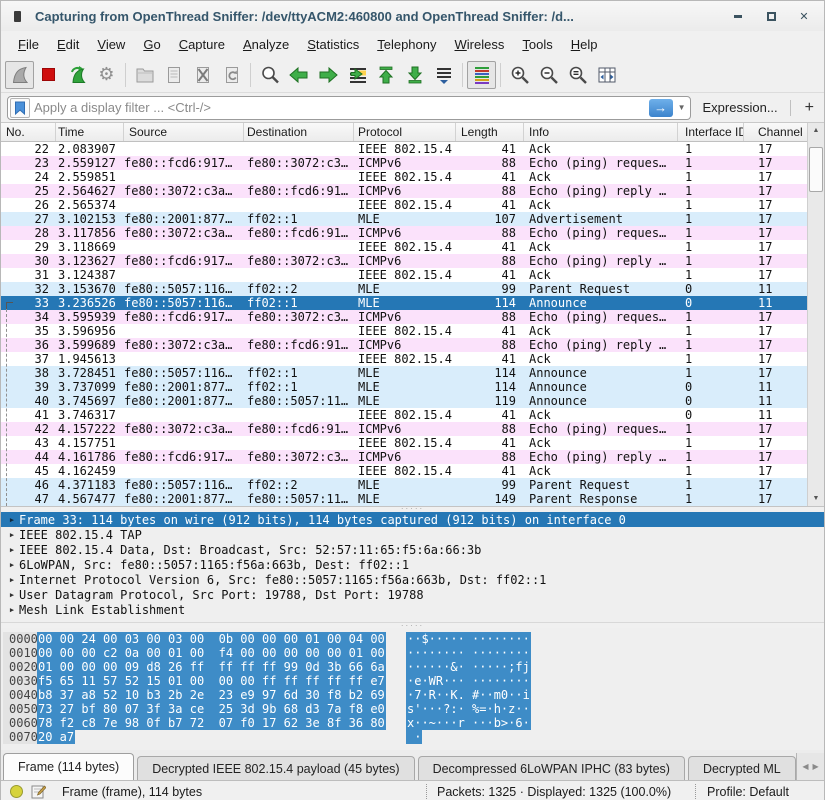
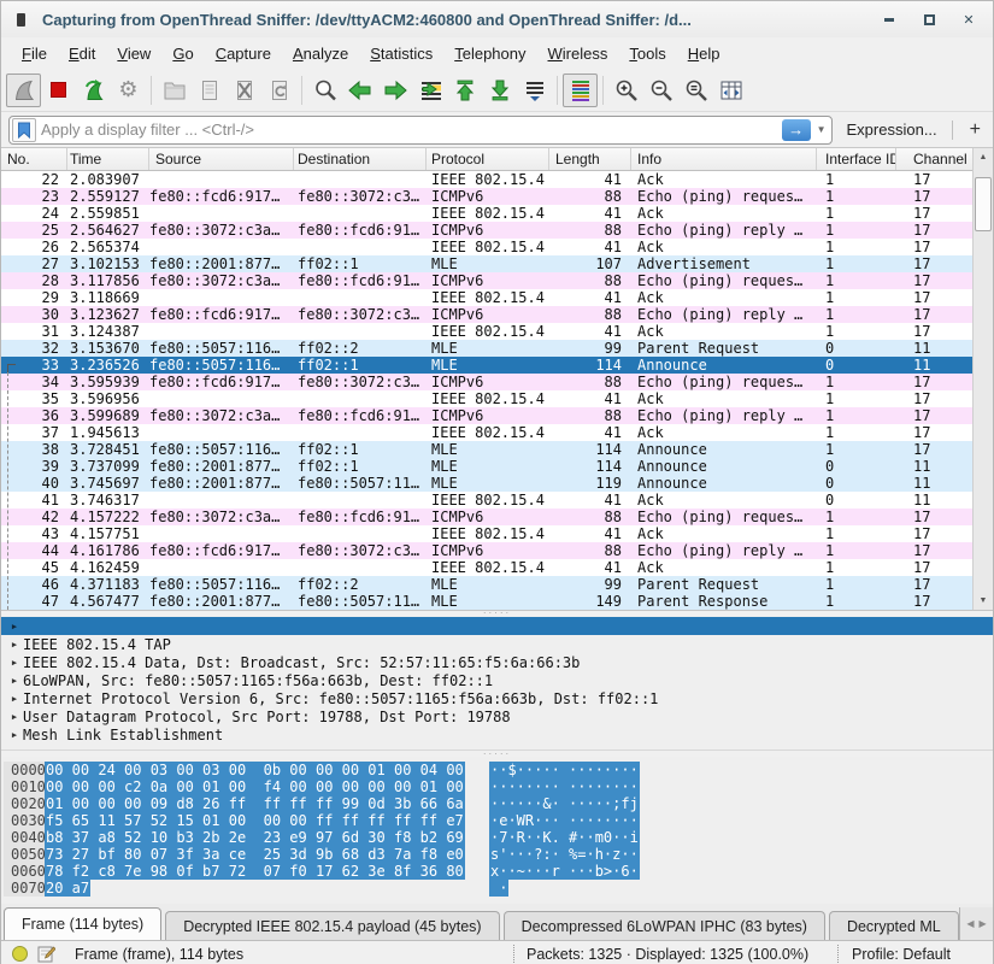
  Capturing from OpenThread Sniffer: /dev/ttyACM2:460800 and OpenThread Sniffer: /d...
  ✕
  File
  Edit
  View
  Go
  Capture
  Analyze
  Statistics
  Telephony
  Wireless
  Tools
  Help
  ⚙
  Apply a display filter ... <Ctrl-/>
  →
  ▼
  Expression...
  +
  No.
  Time
  Source
  Destination
  Protocol
  Length
  Info
  Interface ID
  Channel
  22
  2.083907
  IEEE 802.15.4
  41
  Ack
  1
  17
  23
  2.559127
  fe80::fcd6:917…
  fe80::3072:c3…
  ICMPv6
  88
  Echo (ping) reques…
  1
  17
  24
  2.559851
  IEEE 802.15.4
  41
  Ack
  1
  17
  25
  2.564627
  fe80::3072:c3a…
  fe80::fcd6:91…
  ICMPv6
  88
  Echo (ping) reply …
  1
  17
  26
  2.565374
  IEEE 802.15.4
  41
  Ack
  1
  17
  27
  3.102153
  fe80::2001:877…
  ff02::1
  MLE
  107
  Advertisement
  1
  17
  28
  3.117856
  fe80::3072:c3a…
  fe80::fcd6:91…
  ICMPv6
  88
  Echo (ping) reques…
  1
  17
  29
  3.118669
  IEEE 802.15.4
  41
  Ack
  1
  17
  30
  3.123627
  fe80::fcd6:917…
  fe80::3072:c3…
  ICMPv6
  88
  Echo (ping) reply …
  1
  17
  31
  3.124387
  IEEE 802.15.4
  41
  Ack
  1
  17
  32
  3.153670
  fe80::5057:116…
  ff02::2
  MLE
  99
  Parent Request
  0
  11
  33
  3.236526
  fe80::5057:116…
  ff02::1
  MLE
  114
  Announce
  0
  11
  34
  3.595939
  fe80::fcd6:917…
  fe80::3072:c3…
  ICMPv6
  88
  Echo (ping) reques…
  1
  17
  35
  3.596956
  IEEE 802.15.4
  41
  Ack
  1
  17
  36
  3.599689
  fe80::3072:c3a…
  fe80::fcd6:91…
  ICMPv6
  88
  Echo (ping) reply …
  1
  17
  37
  1.945613
  IEEE 802.15.4
  41
  Ack
  1
  17
  38
  3.728451
  fe80::5057:116…
  ff02::1
  MLE
  114
  Announce
  1
  17
  39
  3.737099
  fe80::2001:877…
  ff02::1
  MLE
  114
  Announce
  0
  11
  40
  3.745697
  fe80::2001:877…
  fe80::5057:11…
  MLE
  119
  Announce
  0
  11
  41
  3.746317
  IEEE 802.15.4
  41
  Ack
  0
  11
  42
  4.157222
  fe80::3072:c3a…
  fe80::fcd6:91…
  ICMPv6
  88
  Echo (ping) reques…
  1
  17
  43
  4.157751
  IEEE 802.15.4
  41
  Ack
  1
  17
  44
  4.161786
  fe80::fcd6:917…
  fe80::3072:c3…
  ICMPv6
  88
  Echo (ping) reply …
  1
  17
  45
  4.162459
  IEEE 802.15.4
  41
  Ack
  1
  17
  46
  4.371183
  fe80::5057:116…
  ff02::2
  MLE
  99
  Parent Request
  1
  17
  47
  4.567477
  fe80::2001:877…
  fe80::5057:11…
  MLE
  149
  Parent Response
  1
  17
  ·····
  ▶
- Frame 33: 114 bytes on wire (912 bits), 114 bytes captured (912 bits) on interface 0
  ▶
  IEEE 802.15.4 TAP
  ▶
  IEEE 802.15.4 Data, Dst: Broadcast, Src: 52:57:11:65:f5:6a:66:3b
  ▶
  6LoWPAN, Src: fe80::5057:1165:f56a:663b, Dest: ff02::1
  ▶
  Internet Protocol Version 6, Src: fe80::5057:1165:f56a:663b, Dst: ff02::1
  ▶
  User Datagram Protocol, Src Port: 19788, Dst Port: 19788
  ▶
  Mesh Link Establishment
  ·····
  0000
  00 00 24 00 03 00 03 00 0b 00 00 00 01 00 04 00
  ··$····· ········
  0010
  00 00 00 c2 0a 00 01 00 f4 00 00 00 00 00 01 00
  ········ ········
  0020
  01 00 00 00 09 d8 26 ff ff ff ff 99 0d 3b 66 6a
  ······&· ·····;fj
  0030
  f5 65 11 57 52 15 01 00 00 00 ff ff ff ff ff e7
  ·e·WR··· ········
  0040
  b8 37 a8 52 10 b3 2b 2e 23 e9 97 6d 30 f8 b2 69
  ·7·R··K. #··m0··i
  0050
  73 27 bf 80 07 3f 3a ce 25 3d 9b 68 d3 7a f8 e0
  s'···?:· %=·h·z··
  0060
  78 f2 c8 7e 98 0f b7 72 07 f0 17 62 3e 8f 36 80
  x··~···r ···b>·6·
  0070
  20 a7
  ·
  Frame (114 bytes)
  Decrypted IEEE 802.15.4 payload (45 bytes)
  Decompressed 6LoWPAN IPHC (83 bytes)
  Decrypted ML
  ◀
  ▶
  Frame (frame), 114 bytes
  Packets: 1325 · Displayed: 1325 (100.0%)
  Profile: Default
